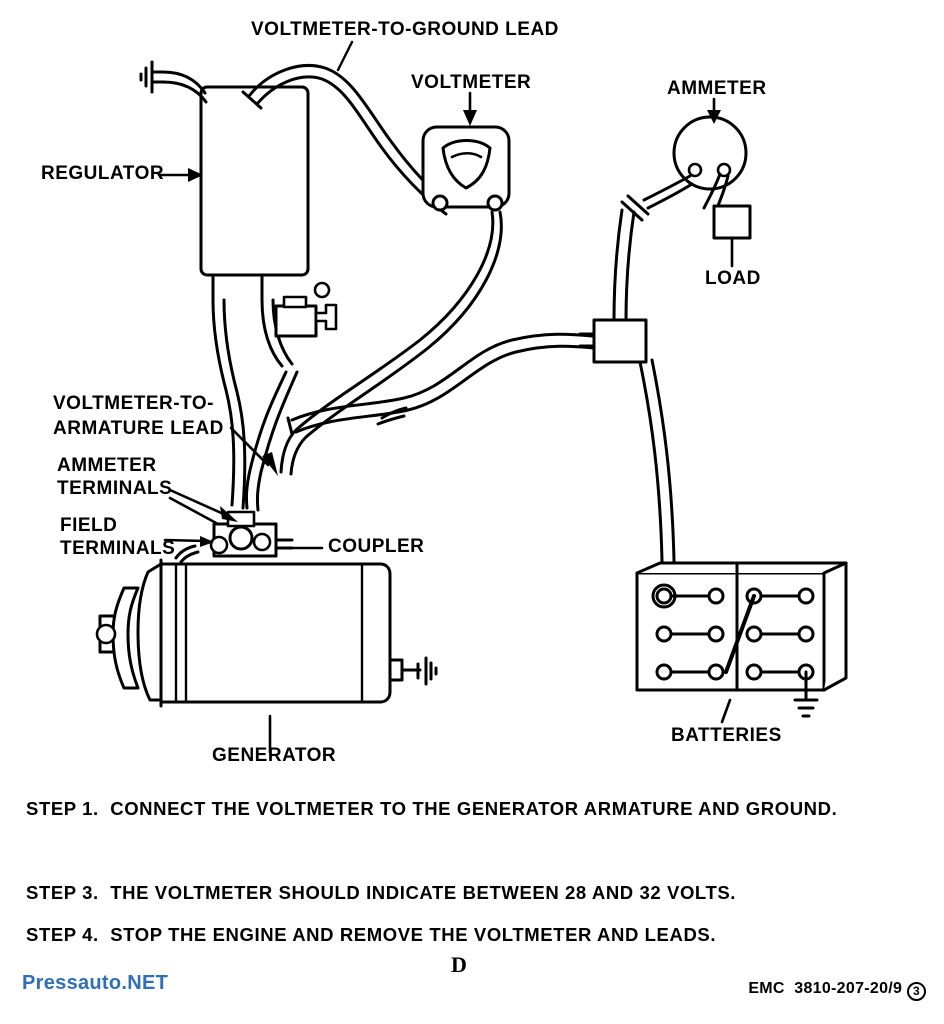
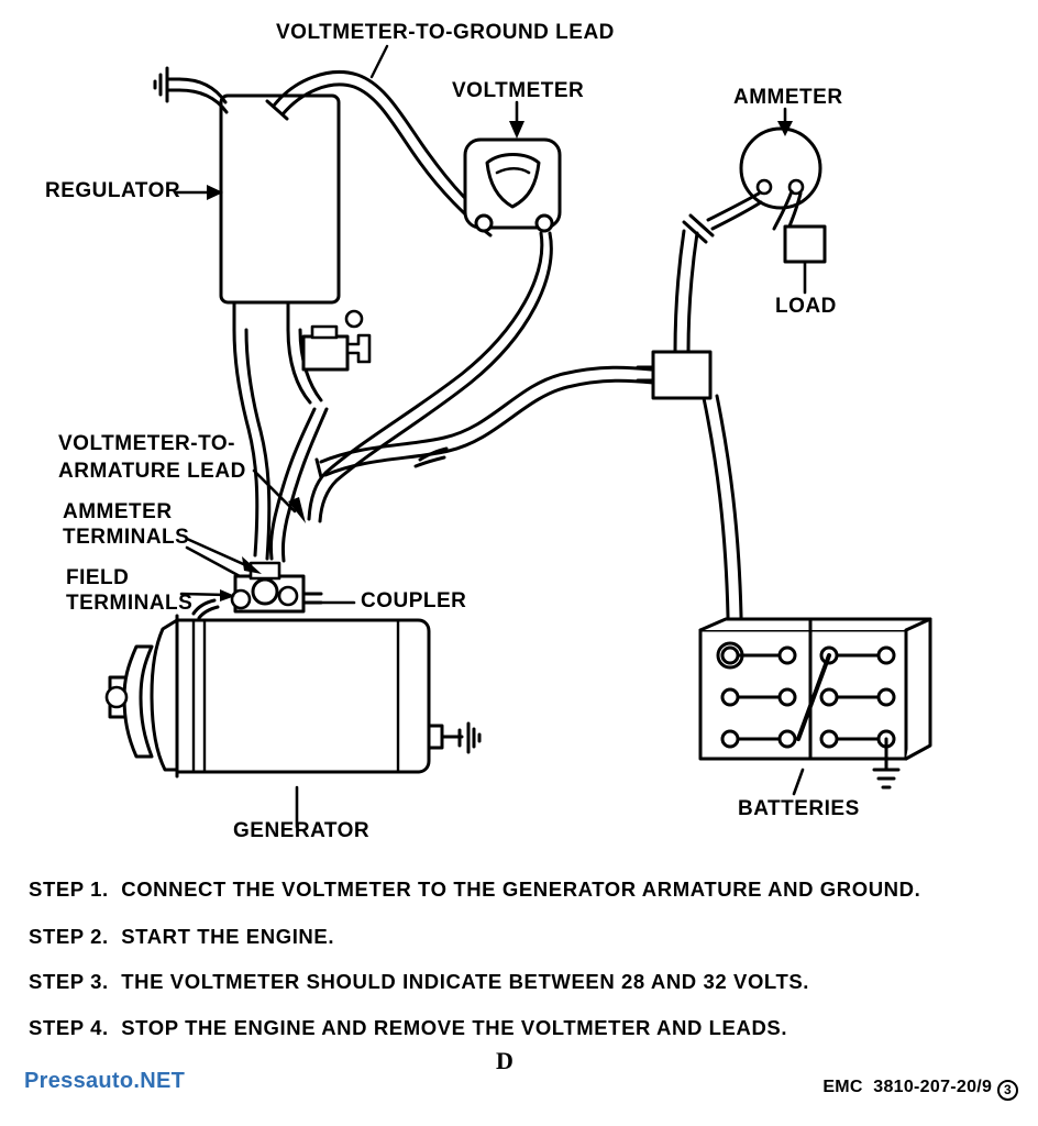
  VOLTMETER-TO-GROUND LEAD
  VOLTMETER
  AMMETER
  REGULATOR
  LOAD
  VOLTMETER-TO-
  ARMATURE LEAD
  AMMETER
  TERMINALS
  FIELD
  TERMINALS
  COUPLER
  GENERATOR
  BATTERIES
  STEP 1. CONNECT THE VOLTMETER TO THE GENERATOR ARMATURE AND GROUND.
+ STEP 2. START THE ENGINE.
  STEP 3. THE VOLTMETER SHOULD INDICATE BETWEEN 28 AND 32 VOLTS.
  STEP 4. STOP THE ENGINE AND REMOVE THE VOLTMETER AND LEADS.
  D
  EMC 3810-207-20/9 3
  Pressauto.NET
